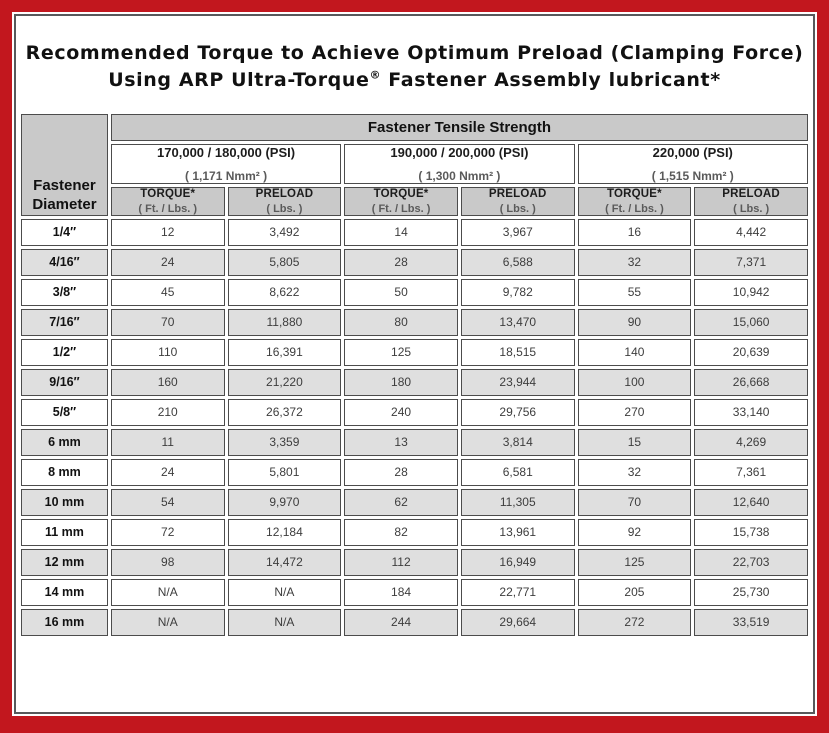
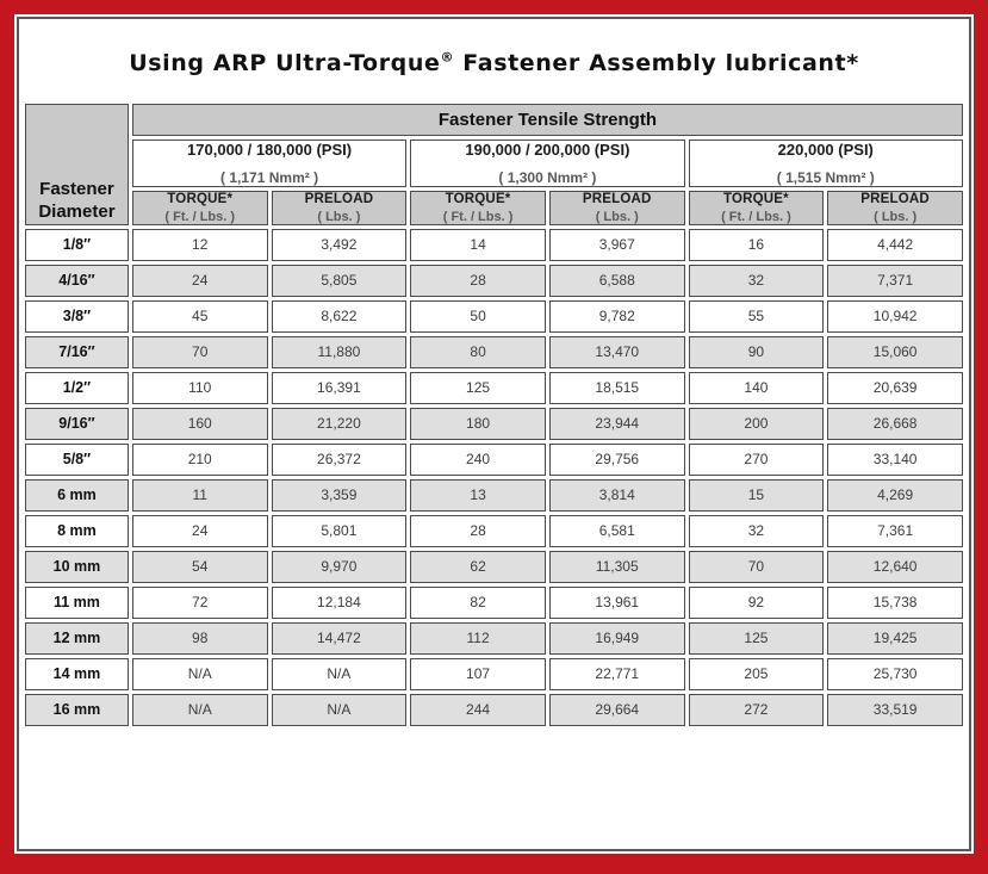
- Recommended Torque to Achieve Optimum Preload (Clamping Force)
  Using ARP Ultra-Torque® Fastener Assembly lubricant*
  Fastener Diameter	Fastener Tensile Strength
  170,000 / 180,000 (PSI) ( 1,171 Nmm² )	190,000 / 200,000 (PSI) ( 1,300 Nmm² )	220,000 (PSI) ( 1,515 Nmm² )
  TORQUE* ( Ft. / Lbs. )	PRELOAD ( Lbs. )	TORQUE* ( Ft. / Lbs. )	PRELOAD ( Lbs. )	TORQUE* ( Ft. / Lbs. )	PRELOAD ( Lbs. )
- 1/4″	12	3,492	14	3,967	16	4,442
+ 1/8″	12	3,492	14	3,967	16	4,442
  4/16″	24	5,805	28	6,588	32	7,371
  3/8″	45	8,622	50	9,782	55	10,942
  7/16″	70	11,880	80	13,470	90	15,060
  1/2″	110	16,391	125	18,515	140	20,639
- 9/16″	160	21,220	180	23,944	100	26,668
+ 9/16″	160	21,220	180	23,944	200	26,668
  5/8″	210	26,372	240	29,756	270	33,140
  6 mm	11	3,359	13	3,814	15	4,269
  8 mm	24	5,801	28	6,581	32	7,361
  10 mm	54	9,970	62	11,305	70	12,640
  11 mm	72	12,184	82	13,961	92	15,738
- 12 mm	98	14,472	112	16,949	125	22,703
+ 12 mm	98	14,472	112	16,949	125	19,425
- 14 mm	N/A	N/A	184	22,771	205	25,730
+ 14 mm	N/A	N/A	107	22,771	205	25,730
  16 mm	N/A	N/A	244	29,664	272	33,519
